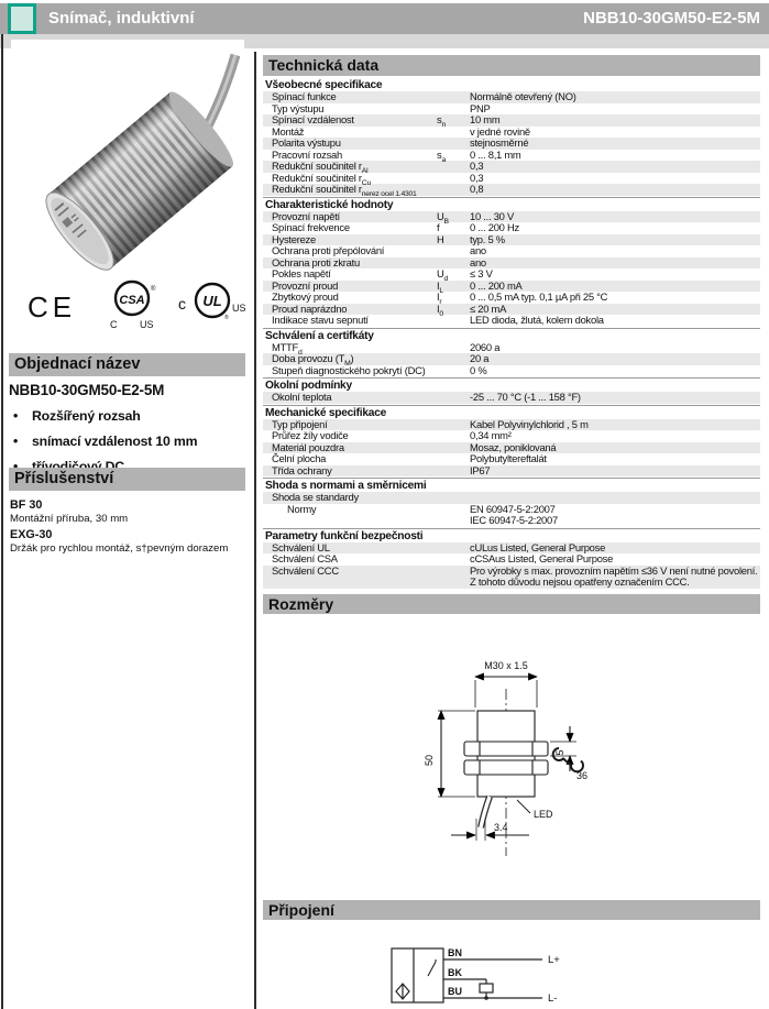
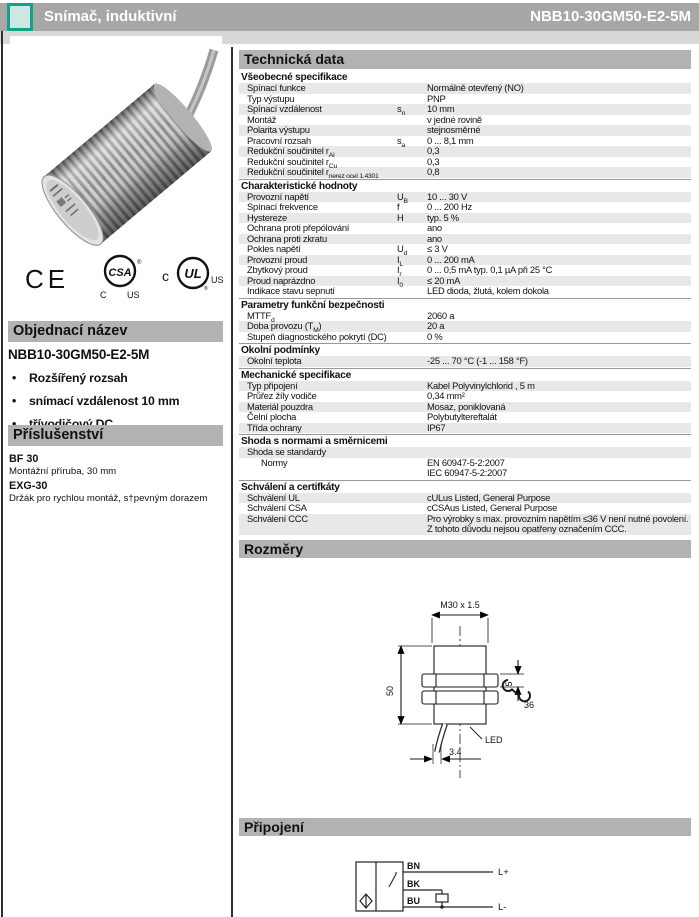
  Snímač, induktivní
  NBB10-30GM50-E2-5M
  CE
  CSA
  C
  US
  c
  UL
  US
  Objednací název
  NBB10-30GM50-E2-5M
  •
  Rozšířený rozsah
  •
  snímací vzdálenost 10 mm
  •
  třívodičový DC
  Příslušenství
  BF 30
  Montážní příruba, 30 mm
  EXG-30
  Držák pro rychlou montáž, s†pevným dorazem
  Technická data
  Všeobecné specifikace
  Spínací funkce
  Normálně otevřený (NO)
  Typ výstupu
  PNP
  Spínací vzdálenost
  10 mm
  Montáž
  v jedné rovině
  Polarita výstupu
  stejnosměrné
  Pracovní rozsah
  0 ... 8,1 mm
  Redukční součinitel r
  0,3
  Redukční součinitel r
  0,3
  0,8
  Charakteristické hodnoty
  Provozní napětí
  10 ... 30 V
  Spínací frekvence
  f
  0 ... 200 Hz
  Hystereze
  H
  typ. 5 %
  Ochrana proti přepólování
  ano
  Ochrana proti zkratu
  ano
  Pokles napětí
  ≤ 3 V
  Provozní proud
  0 ... 200 mA
  Zbytkový proud
  0 ... 0,5 mA typ. 0,1 µA při 25 °C
  Proud naprázdno
  ≤ 20 mA
  Indikace stavu sepnutí
  LED dioda, žlutá, kolem dokola
- Schválení a certifkáty
+ Parametry funkční bezpečnosti
  MTTF
  2060 a
  Doba provozu (T )
  20 a
  Stupeň diagnostického pokrytí (DC)
  0 %
  Okolní podmínky
  Okolní teplota
  -25 ... 70 °C (-1 ... 158 °F)
  Mechanické specifikace
  Typ připojení
  Kabel Polyvinylchlorid , 5 m
  Průřez žíly vodiče
  0,34 mm²
  Materiál pouzdra
  Mosaz, poniklovaná
  Čelní plocha
  Polybutyltereftalát
  Třída ochrany
  IP67
  Shoda s normami a směrnicemi
  Shoda se standardy
  Normy
  EN 60947-5-2:2007
  IEC 60947-5-2:2007
- Parametry funkční bezpečnosti
+ Schválení a certifkáty
  Schválení UL
  cULus Listed, General Purpose
  Schválení CSA
  cCSAus Listed, General Purpose
  Schválení CCC
  Pro výrobky s max. provozním napětím ≤36 V není nutné povolení.
  Z tohoto důvodu nejsou opatřeny označením CCC.
  Rozměry
  M30 x 1.5
  36
  LED
  3.4
  Připojení
  BN
  BK
  BU
  L+
  L-
